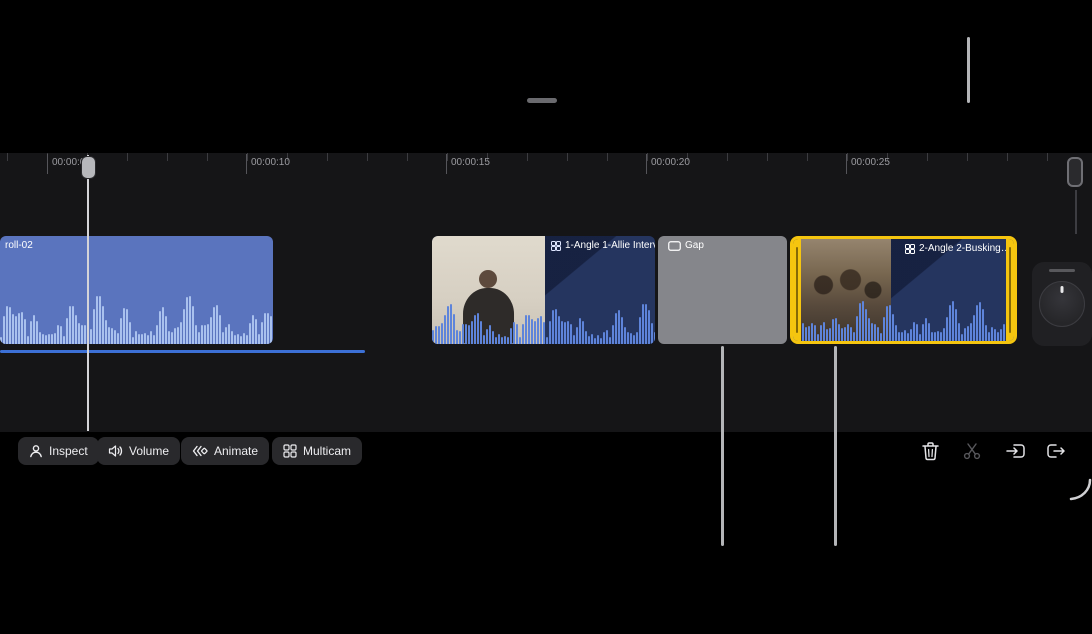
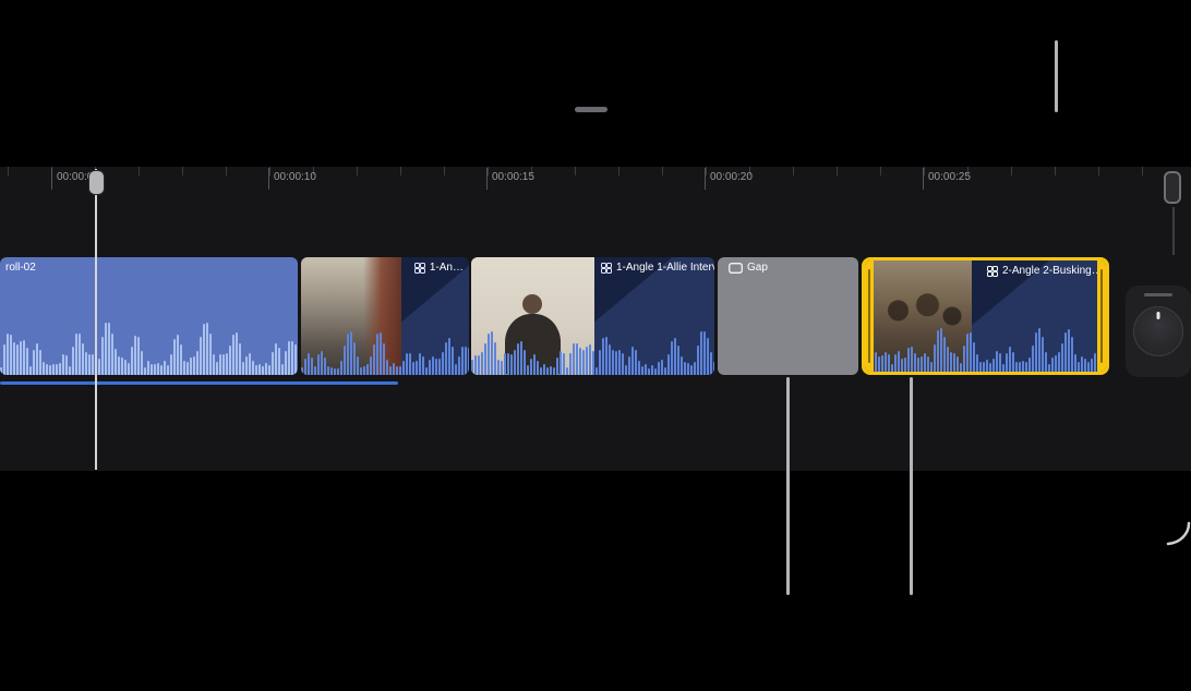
  00:00:
  00:00:10
  00:00:15
  00:00:20
  00:00:25
  roll-02
+ 1-An…
  1-Angle 1-Allie Inter
  Gap
  2-Angle 2-Busking
- Inspect
- Volume
- Animate
- Multicam
